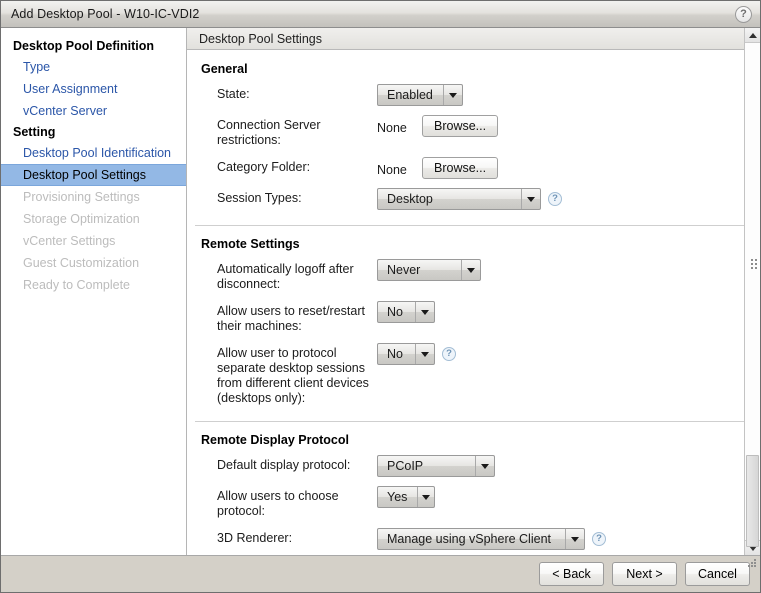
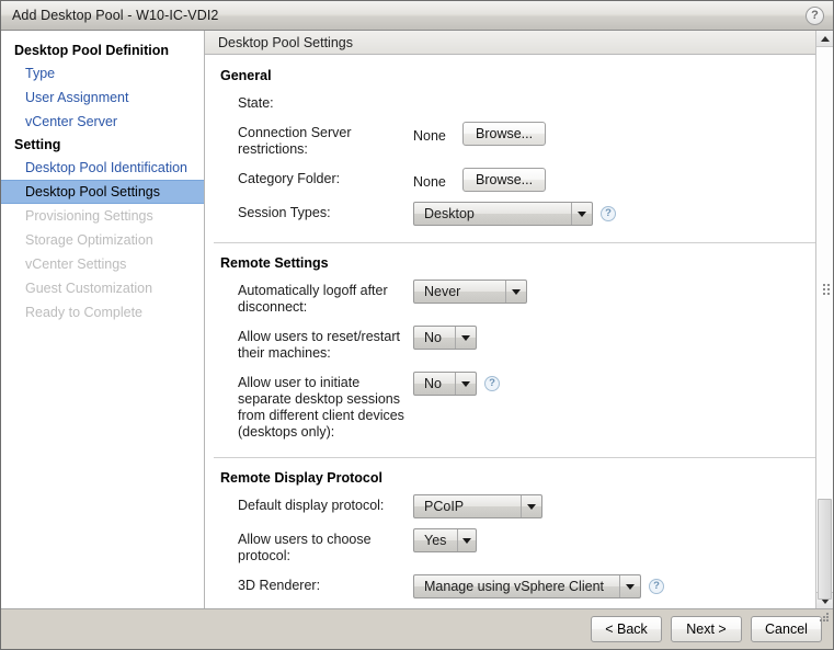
  Add Desktop Pool - W10-IC-VDI2
  ?
  Desktop Pool Definition
  Type
  User Assignment
  vCenter Server
  Setting
  Desktop Pool Identification
  Desktop Pool Settings
  Provisioning Settings
  Storage Optimization
  vCenter Settings
  Guest Customization
  Ready to Complete
  Desktop Pool Settings
  General
  State:
- Enabled
  Connection Server restrictions:
  None
  Browse...
  Category Folder:
  None
  Browse...
  Session Types:
  Desktop
  ?
  Remote Settings
  Automatically logoff after disconnect:
  Never
  Allow users to reset/restart their machines:
  No
- Allow user to protocol separate desktop sessions from different client devices (desktops only):
+ Allow user to initiate separate desktop sessions from different client devices (desktops only):
  No
  ?
  Remote Display Protocol
  Default display protocol:
  PCoIP
  Allow users to choose protocol:
  Yes
  3D Renderer:
  Manage using vSphere Client
  ?
  < Back
  Next >
  Cancel
